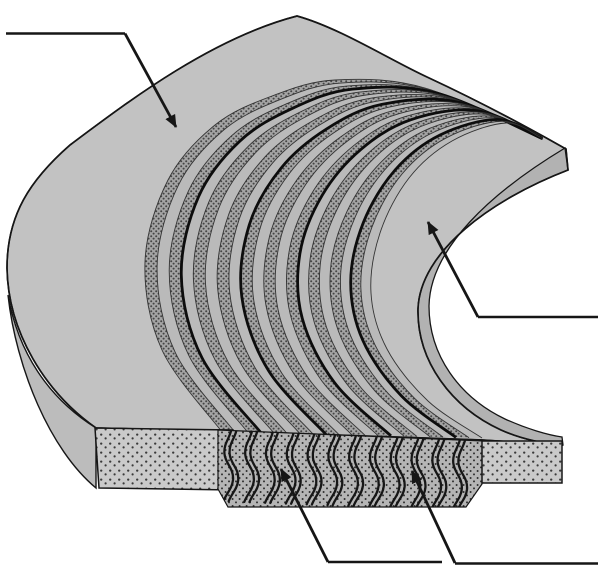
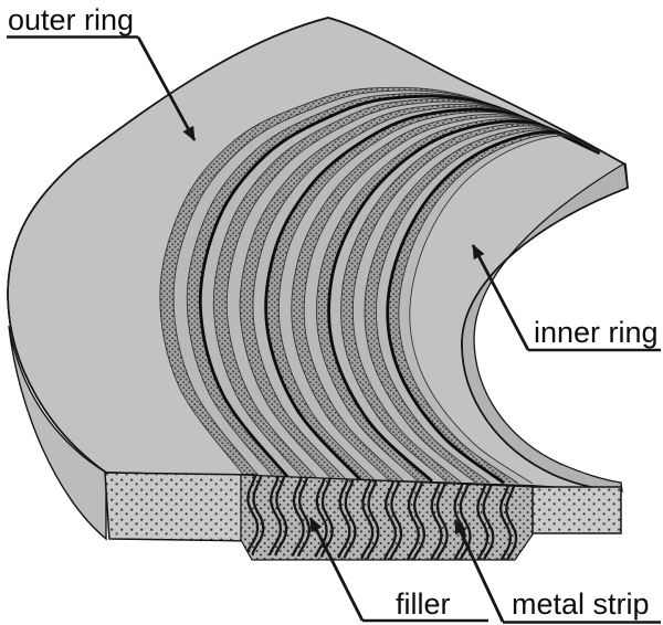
+ outer ring
+ inner ring
+ filler
+ metal strip
